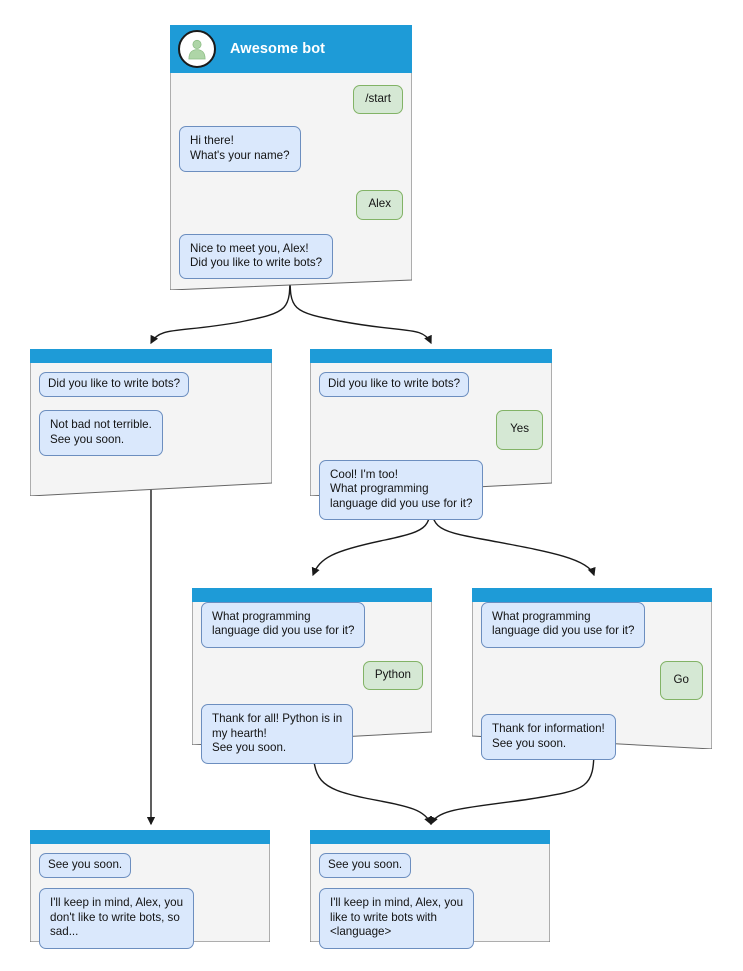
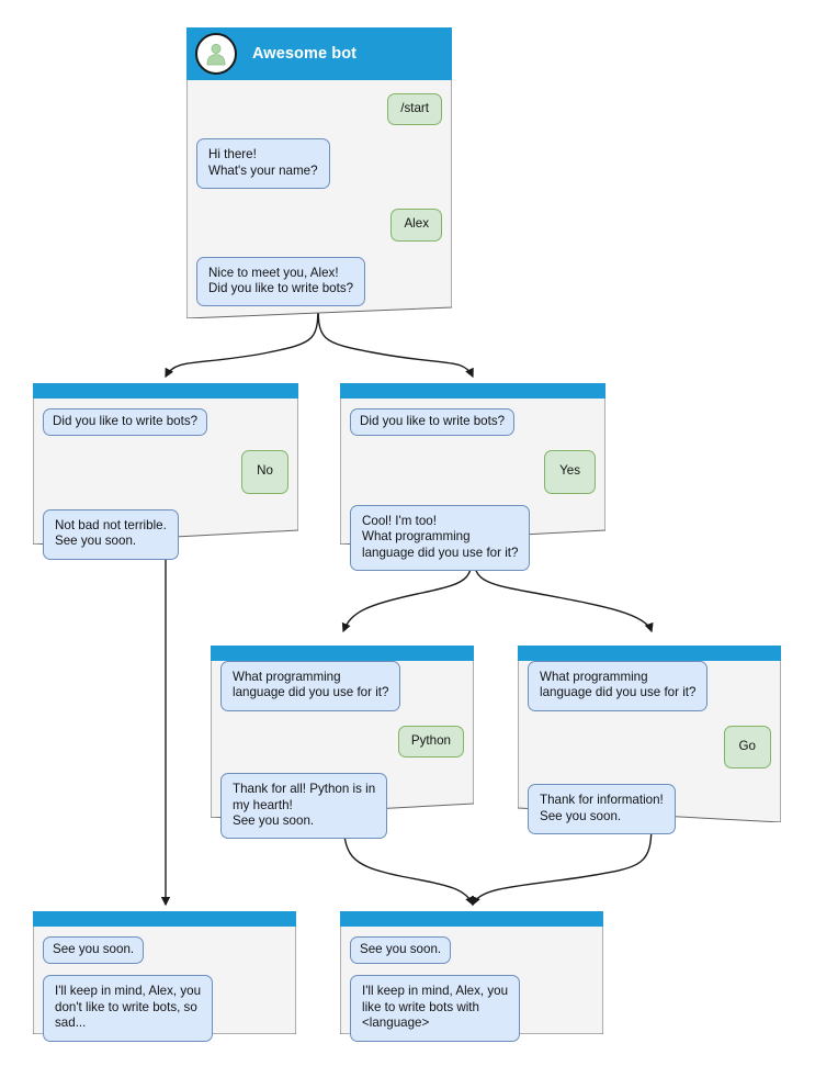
  Awesome bot
  /start
  Hi there!
  What's your name?
  Alex
  Nice to meet you, Alex!
  Did you like to write bots?
  Did you like to write bots?
+ No
  Not bad not terrible.
  See you soon.
  Did you like to write bots?
  Yes
  Cool! I'm too!
  What programming
  language did you use for it?
  What programming
  language did you use for it?
  Python
  Thank for all! Python is in
  my hearth!
  See you soon.
  What programming
  language did you use for it?
  Go
  Thank for information!
  See you soon.
  See you soon.
  I'll keep in mind, Alex, you
  don't like to write bots, so
  sad...
  See you soon.
  I'll keep in mind, Alex, you
  like to write bots with
  <language>
